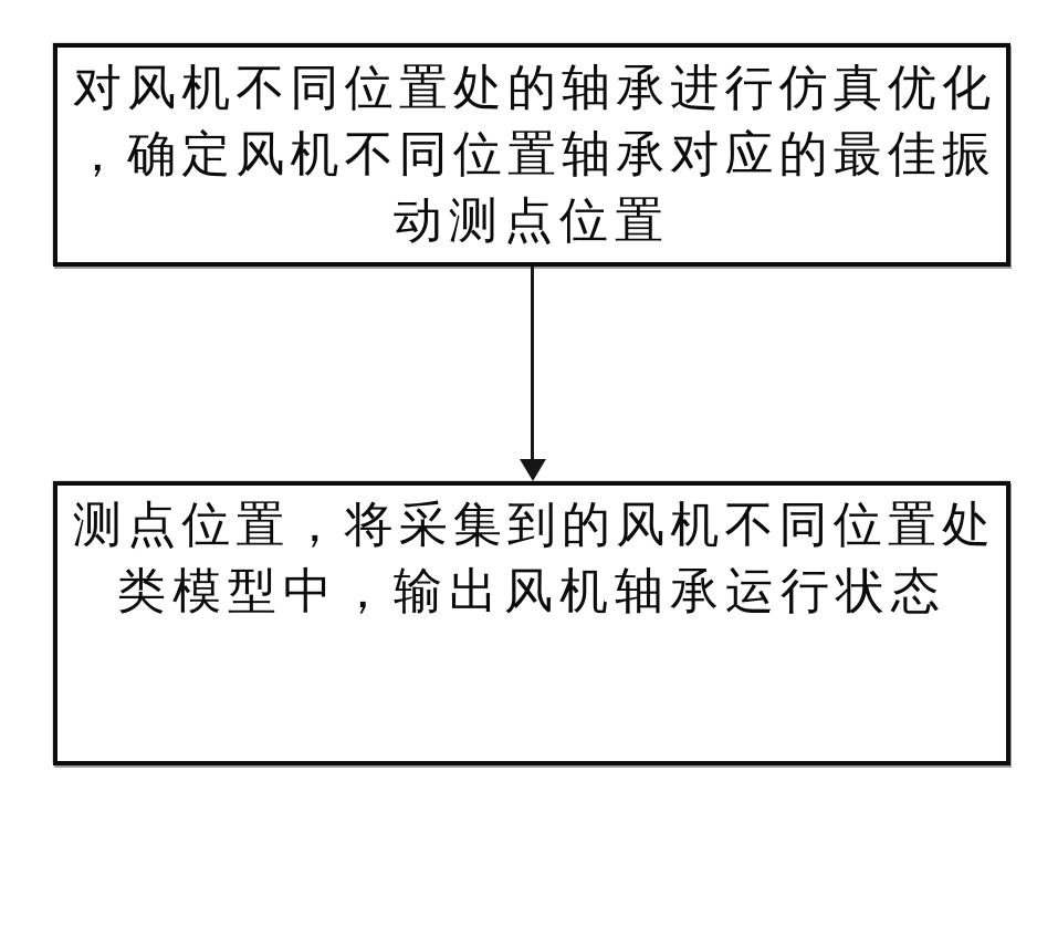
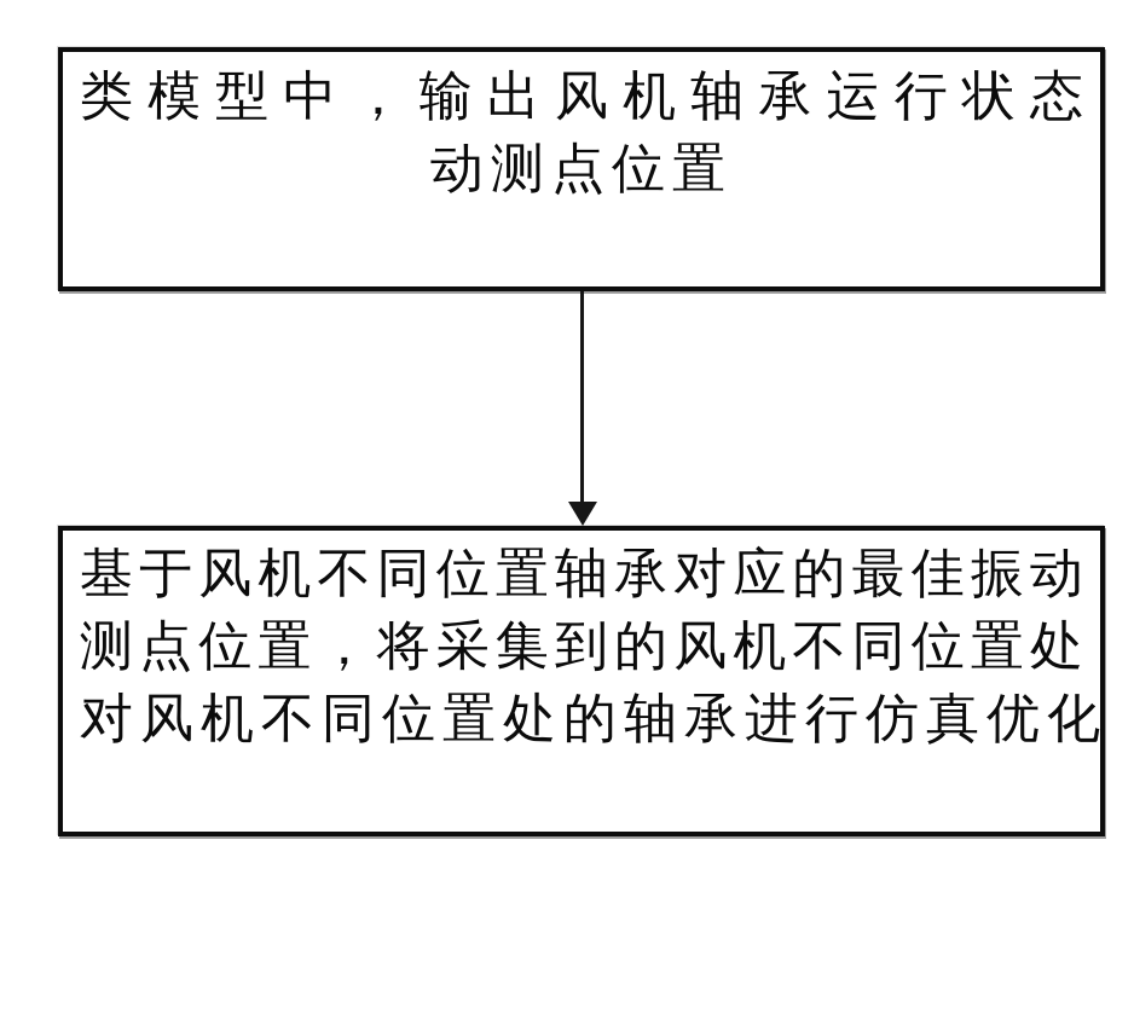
- 对风机不同位置处的轴承进行仿真优化
+ 类模型中，输出风机轴承运行状态
- ，确定风机不同位置轴承对应的最佳振
  动测点位置
+ 基于风机不同位置轴承对应的最佳振动
  测点位置，将采集到的风机不同位置处
- 类模型中，输出风机轴承运行状态
+ 对风机不同位置处的轴承进行仿真优化
